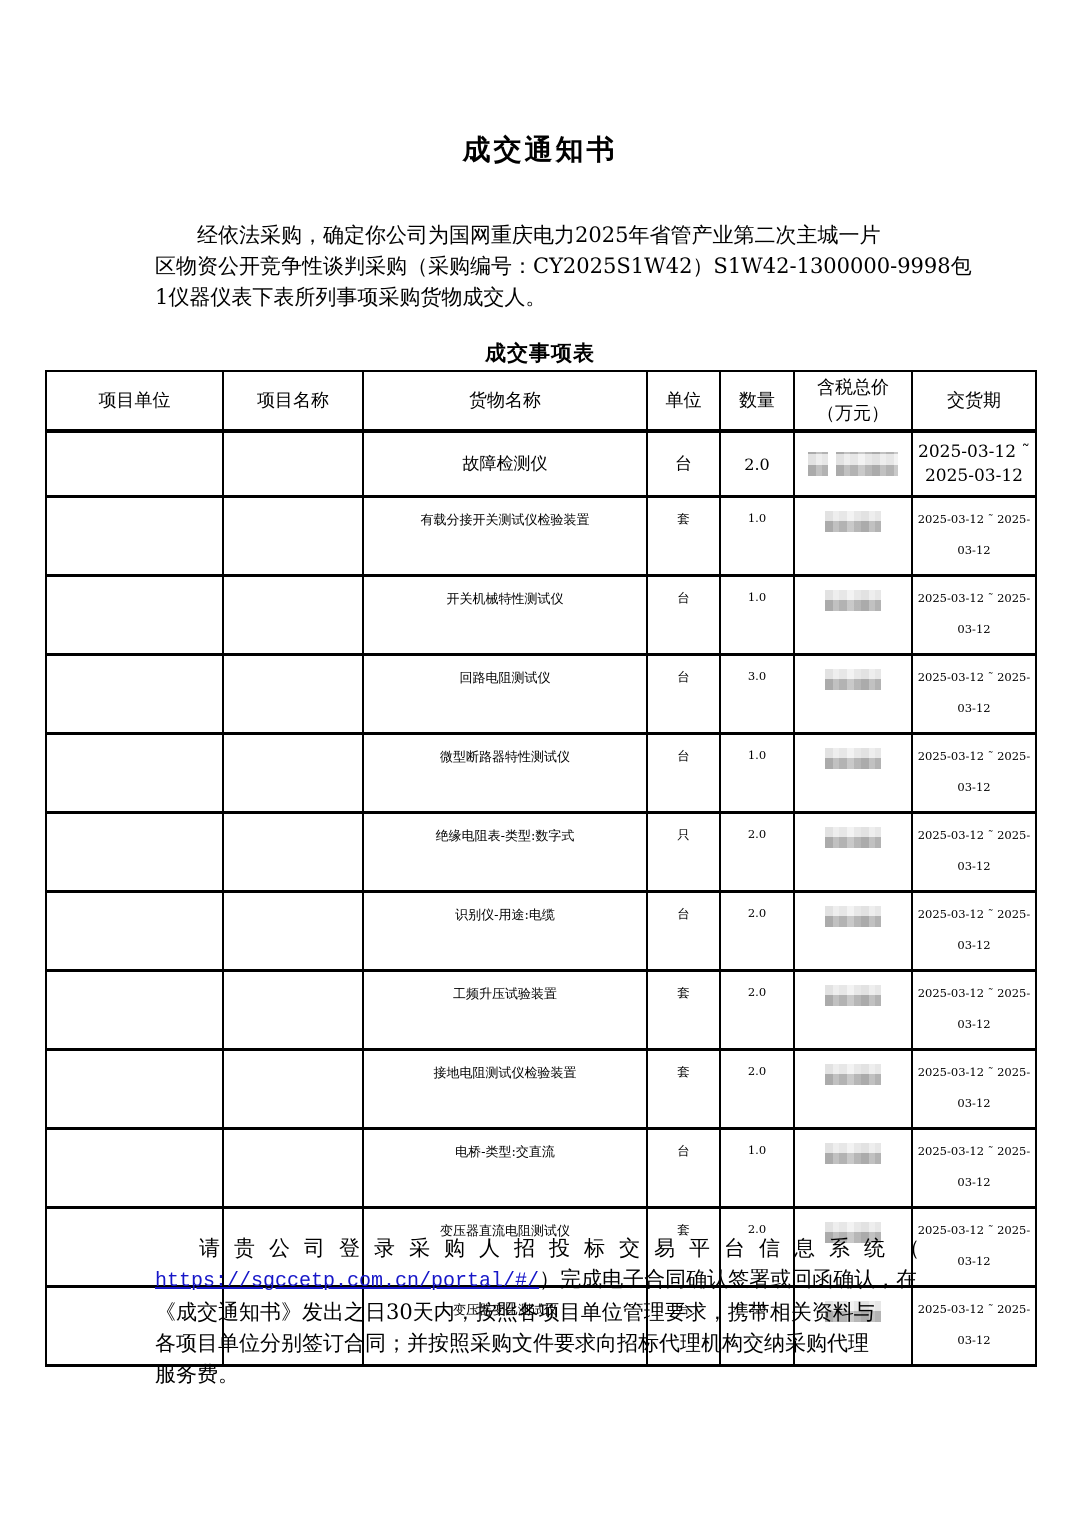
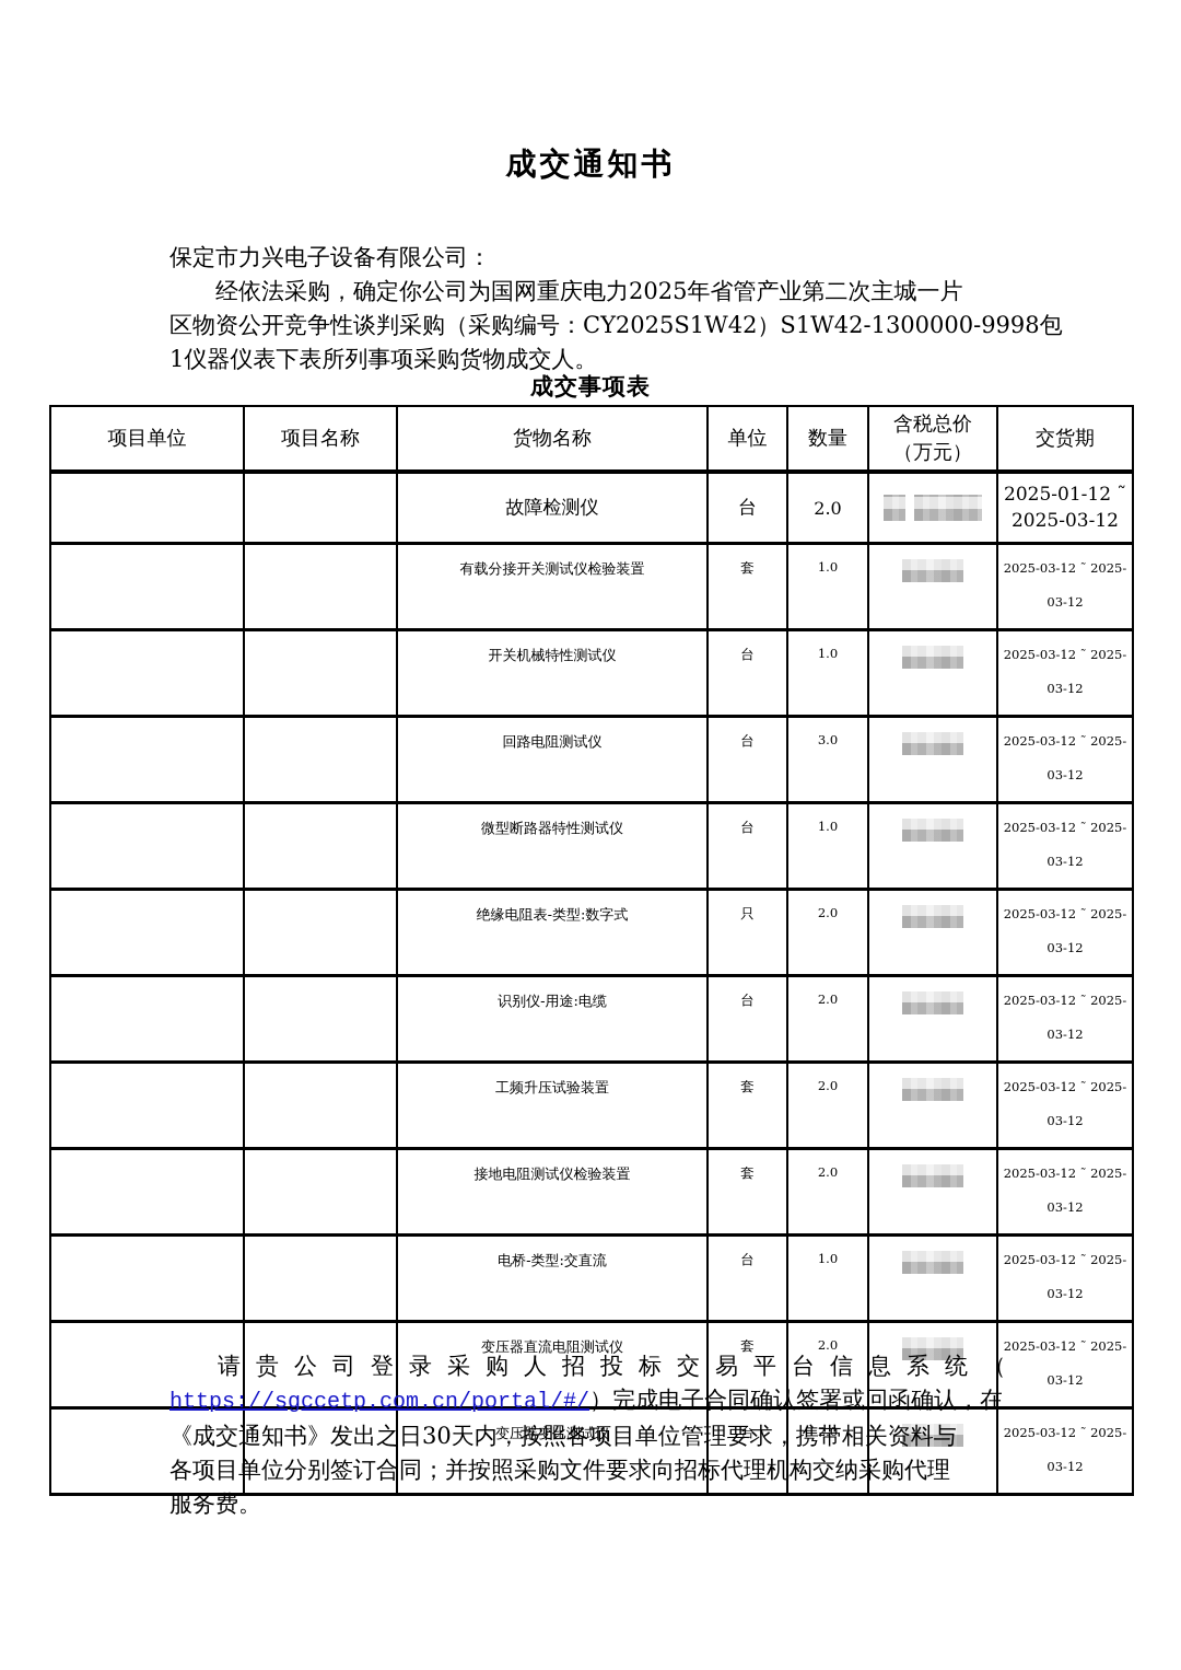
  成交通知书
+ 保定市力兴电子设备有限公司：
  经依法采购，确定你公司为国网重庆电力2025年省管产业第二次主城一片
  区物资公开竞争性谈判采购（采购编号：CY2025S1W42）S1W42-1300000-9998包
  1仪器仪表下表所列事项采购货物成交人。
  成交事项表
  项目单位	项目名称	货物名称	单位	数量	含税总价 （万元）	交货期
- 		故障检测仪	台	2.0		2025-03-12 ˜ 2025-03-12
+ 		故障检测仪	台	2.0		2025-01-12 ˜ 2025-03-12
  		有载分接开关测试仪检验装置	套	1.0		2025-03-12 ˜ 2025- 03-12
  		开关机械特性测试仪	台	1.0		2025-03-12 ˜ 2025- 03-12
  		回路电阻测试仪	台	3.0		2025-03-12 ˜ 2025- 03-12
  		微型断路器特性测试仪	台	1.0		2025-03-12 ˜ 2025- 03-12
  		绝缘电阻表-类型:数字式	只	2.0		2025-03-12 ˜ 2025- 03-12
  		识别仪-用途:电缆	台	2.0		2025-03-12 ˜ 2025- 03-12
  		工频升压试验装置	套	2.0		2025-03-12 ˜ 2025- 03-12
  		接地电阻测试仪检验装置	套	2.0		2025-03-12 ˜ 2025- 03-12
  		电桥-类型:交直流	台	1.0		2025-03-12 ˜ 2025- 03-12
  		变压器直流电阻测试仪	套	2.0		2025-03-12 ˜ 2025- 03-12
  		变压器变比测试仪	台	2.0		2025-03-12 ˜ 2025- 03-12
  请贵公司登录采购人招投标交易平台信息系统（
  https://sgccetp.com.cn/portal/#/）完成电子合同确认签署或回函确认，在
  《成交通知书》发出之日30天内，按照各项目单位管理要求，携带相关资料与
  各项目单位分别签订合同；并按照采购文件要求向招标代理机构交纳采购代理
  服务费。
